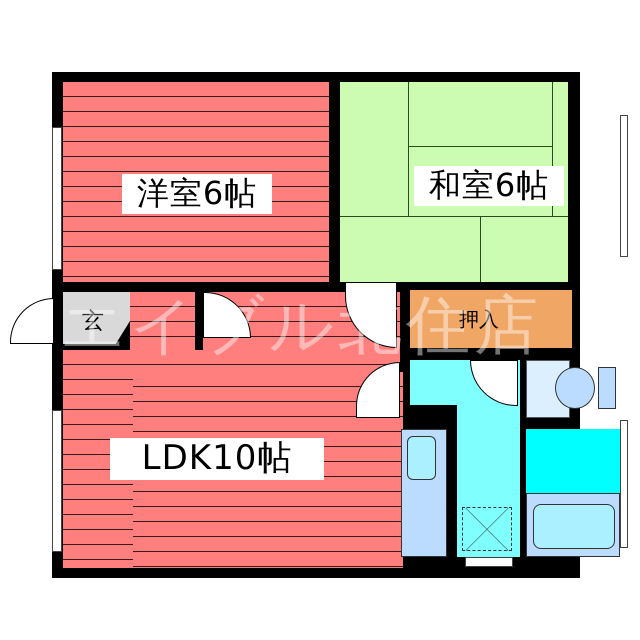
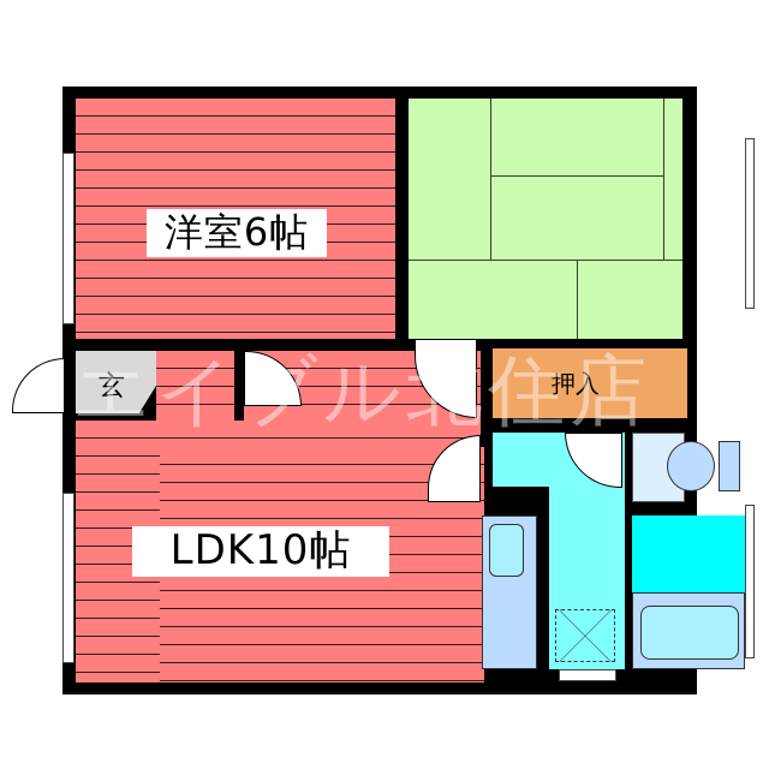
  洋室6帖
- 和室6帖
  玄
  LDK10帖
  押入
  エイブル北住店
